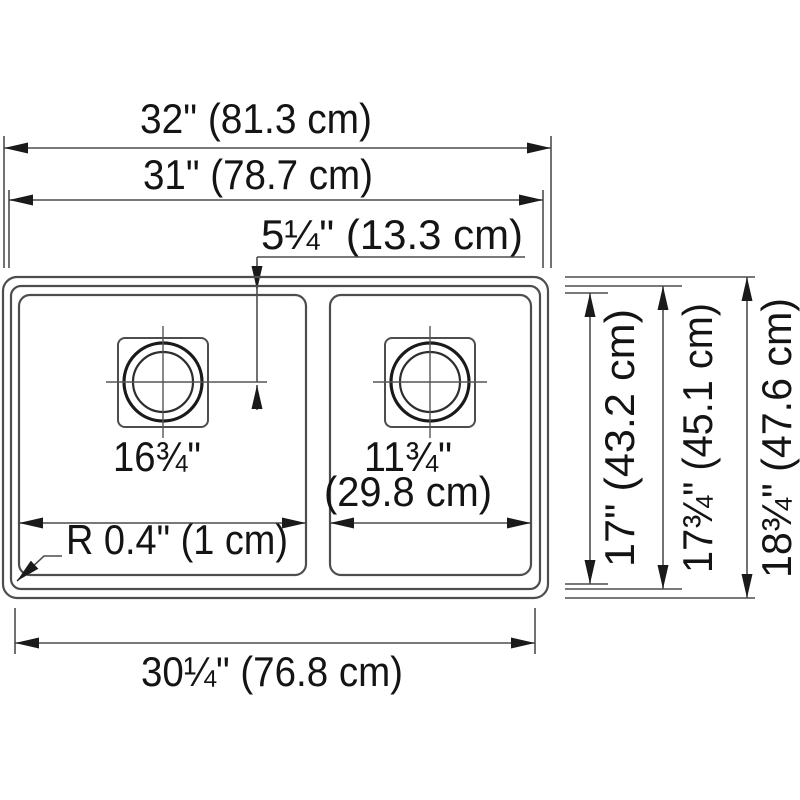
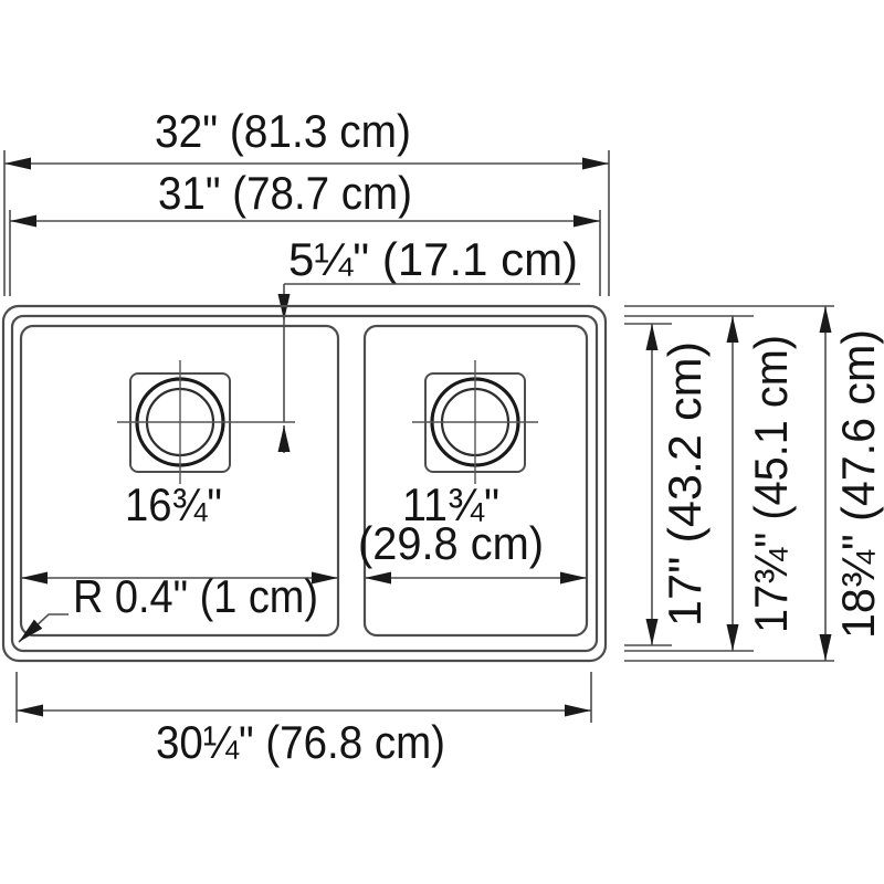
  32" (81.3 cm)
  31" (78.7 cm)
- 5¼" (13.3 cm)
+ 5¼" (17.1 cm)
  16¾"
  11¾"
  (29.8 cm)
  R 0.4" (1 cm)
  30¼" (76.8 cm)
